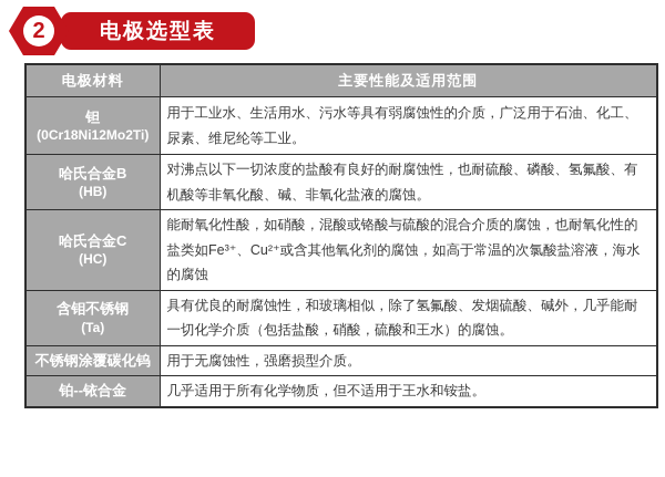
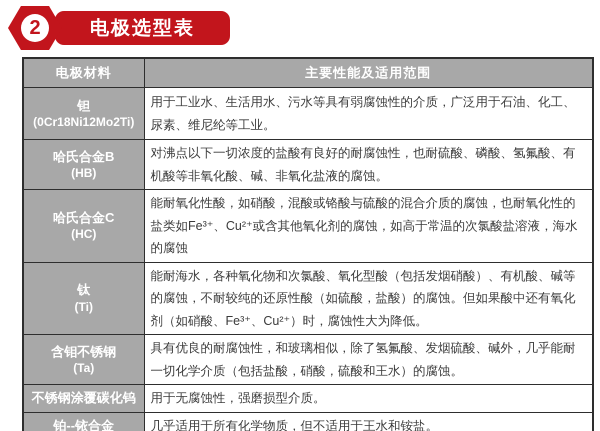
  2
  电极选型表
  电极材料	主要性能及适用范围
  钽 (0Cr18Ni12Mo2Ti)	用于工业水、生活用水、污水等具有弱腐蚀性的介质，广泛用于石油、化工、尿素、维尼纶等工业。
  哈氏合金B (HB)	对沸点以下一切浓度的盐酸有良好的耐腐蚀性，也耐硫酸、磷酸、氢氟酸、有机酸等非氧化酸、碱、非氧化盐液的腐蚀。
  哈氏合金C (HC)	能耐氧化性酸，如硝酸，混酸或铬酸与硫酸的混合介质的腐蚀，也耐氧化性的盐类如Fe³⁺、Cu²⁺或含其他氧化剂的腐蚀，如高于常温的次氯酸盐溶液，海水的腐蚀
+ 钛 (Ti)	能耐海水，各种氧化物和次氯酸、氧化型酸（包括发烟硝酸）、有机酸、碱等的腐蚀，不耐较纯的还原性酸（如硫酸，盐酸）的腐蚀。但如果酸中还有氧化剂（如硝酸、Fe³⁺、Cu²⁺）时，腐蚀性大为降低。
  含钼不锈钢 (Ta)	具有优良的耐腐蚀性，和玻璃相似，除了氢氟酸、发烟硫酸、碱外，几乎能耐一切化学介质（包括盐酸，硝酸，硫酸和王水）的腐蚀。
  不锈钢涂覆碳化钨	用于无腐蚀性，强磨损型介质。
  铂--铱合金	几乎适用于所有化学物质，但不适用于王水和铵盐。
